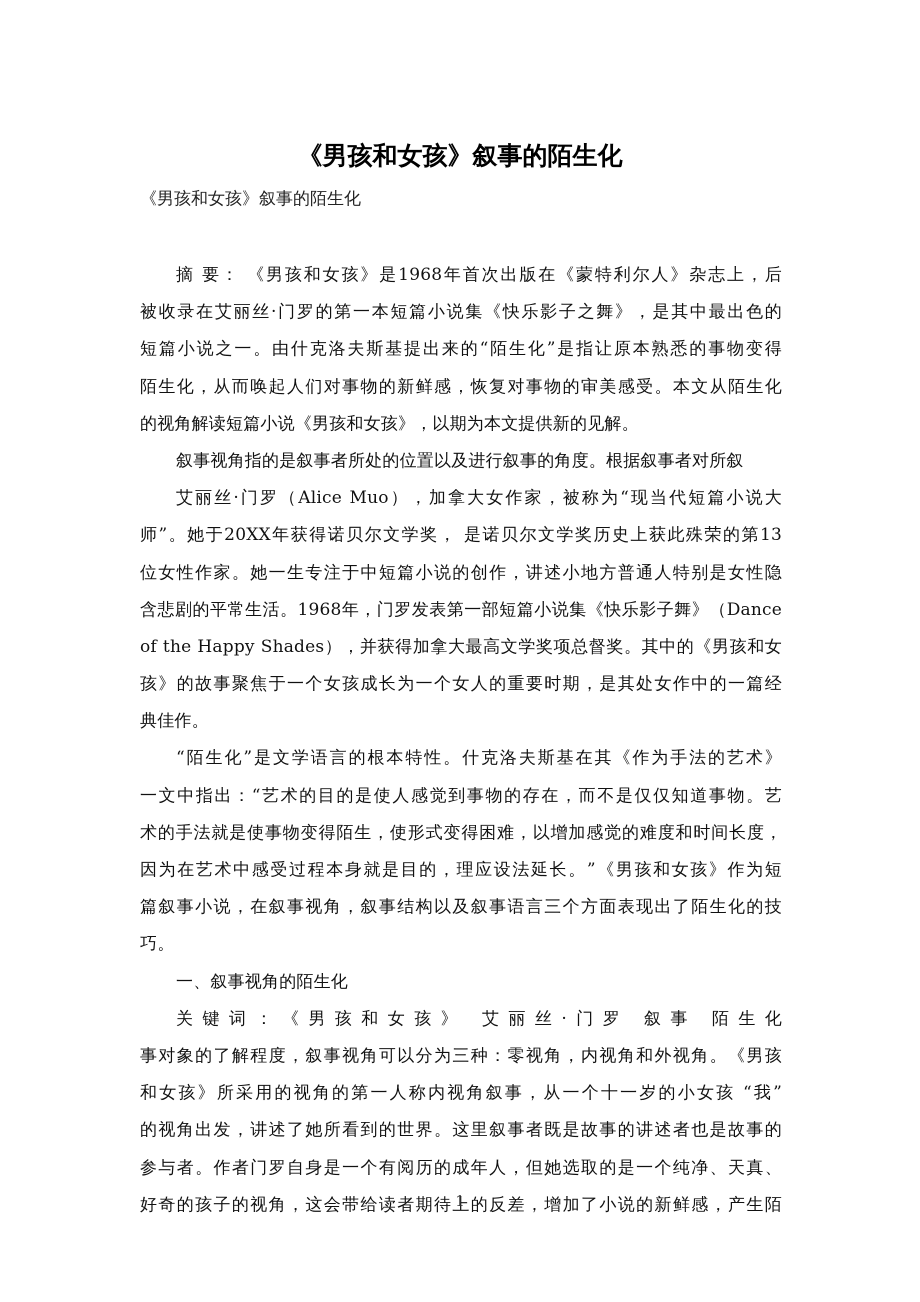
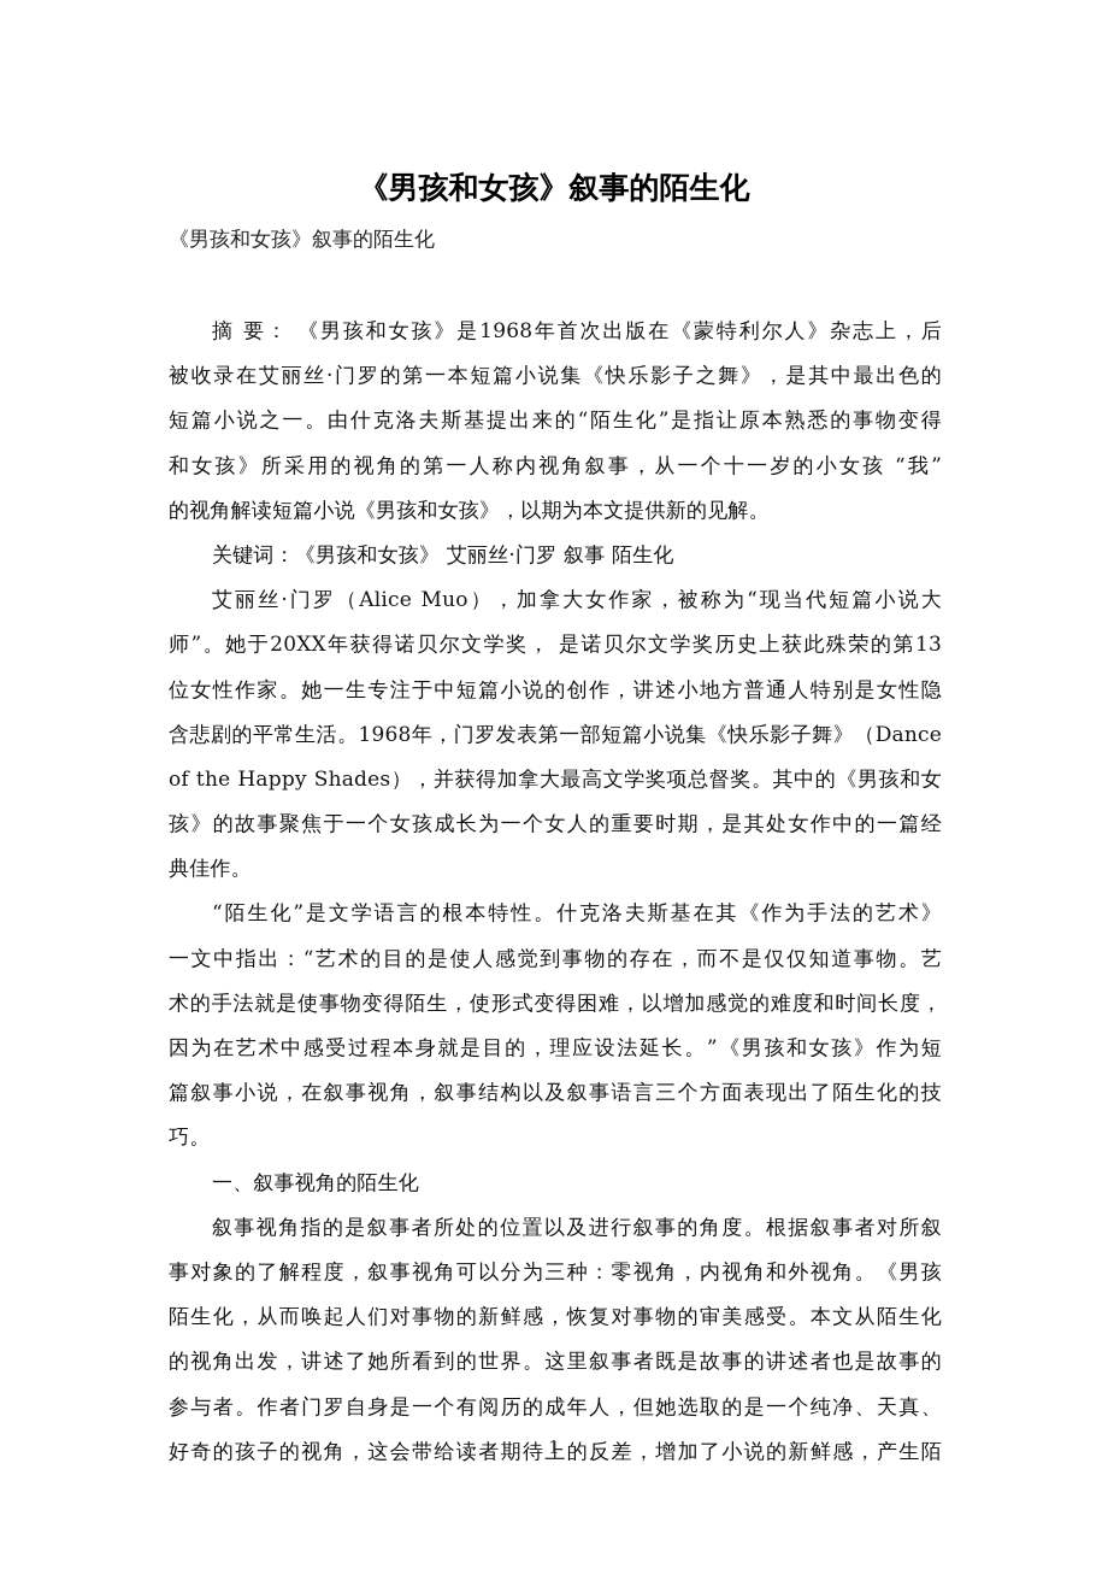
  《男孩和女孩》叙事的陌生化
  《男孩和女孩》叙事的陌生化
  摘 要： 《男孩和女孩》是1968年首次出版在《蒙特利尔人》杂志上，后
  被收录在艾丽丝·门罗的第一本短篇小说集《快乐影子之舞》，是其中最出色的
  短篇小说之一。由什克洛夫斯基提出来的“陌生化”是指让原本熟悉的事物变得
- 陌生化，从而唤起人们对事物的新鲜感，恢复对事物的审美感受。本文从陌生化
+ 和女孩》所采用的视角的第一人称内视角叙事，从一个十一岁的小女孩 “我”
  的视角解读短篇小说《男孩和女孩》，以期为本文提供新的见解。
- 叙事视角指的是叙事者所处的位置以及进行叙事的角度。根据叙事者对所叙
+ 关键词：《男孩和女孩》 艾丽丝·门罗 叙事 陌生化
  艾丽丝·门罗（Alice Muo），加拿大女作家，被称为“现当代短篇小说大
  师”。她于20XX年获得诺贝尔文学奖， 是诺贝尔文学奖历史上获此殊荣的第13
  位女性作家。她一生专注于中短篇小说的创作，讲述小地方普通人特别是女性隐
  含悲剧的平常生活。1968年，门罗发表第一部短篇小说集《快乐影子舞》（Dance
  of the Happy Shades），并获得加拿大最高文学奖项总督奖。其中的《男孩和女
  孩》的故事聚焦于一个女孩成长为一个女人的重要时期，是其处女作中的一篇经
  典佳作。
  “陌生化”是文学语言的根本特性。什克洛夫斯基在其《作为手法的艺术》
  一文中指出：“艺术的目的是使人感觉到事物的存在，而不是仅仅知道事物。艺
  术的手法就是使事物变得陌生，使形式变得困难，以增加感觉的难度和时间长度，
  因为在艺术中感受过程本身就是目的，理应设法延长。”《男孩和女孩》作为短
  篇叙事小说，在叙事视角，叙事结构以及叙事语言三个方面表现出了陌生化的技
  巧。
  一、叙事视角的陌生化
- 关键词：《男孩和女孩》 艾丽丝·门罗 叙事 陌生化
+ 叙事视角指的是叙事者所处的位置以及进行叙事的角度。根据叙事者对所叙
  事对象的了解程度，叙事视角可以分为三种：零视角，内视角和外视角。《男孩
- 和女孩》所采用的视角的第一人称内视角叙事，从一个十一岁的小女孩 “我”
+ 陌生化，从而唤起人们对事物的新鲜感，恢复对事物的审美感受。本文从陌生化
  的视角出发，讲述了她所看到的世界。这里叙事者既是故事的讲述者也是故事的
  参与者。作者门罗自身是一个有阅历的成年人，但她选取的是一个纯净、天真、
  好奇的孩子的视角，这会带给读者期待上的反差，增加了小说的新鲜感，产生陌
  1
